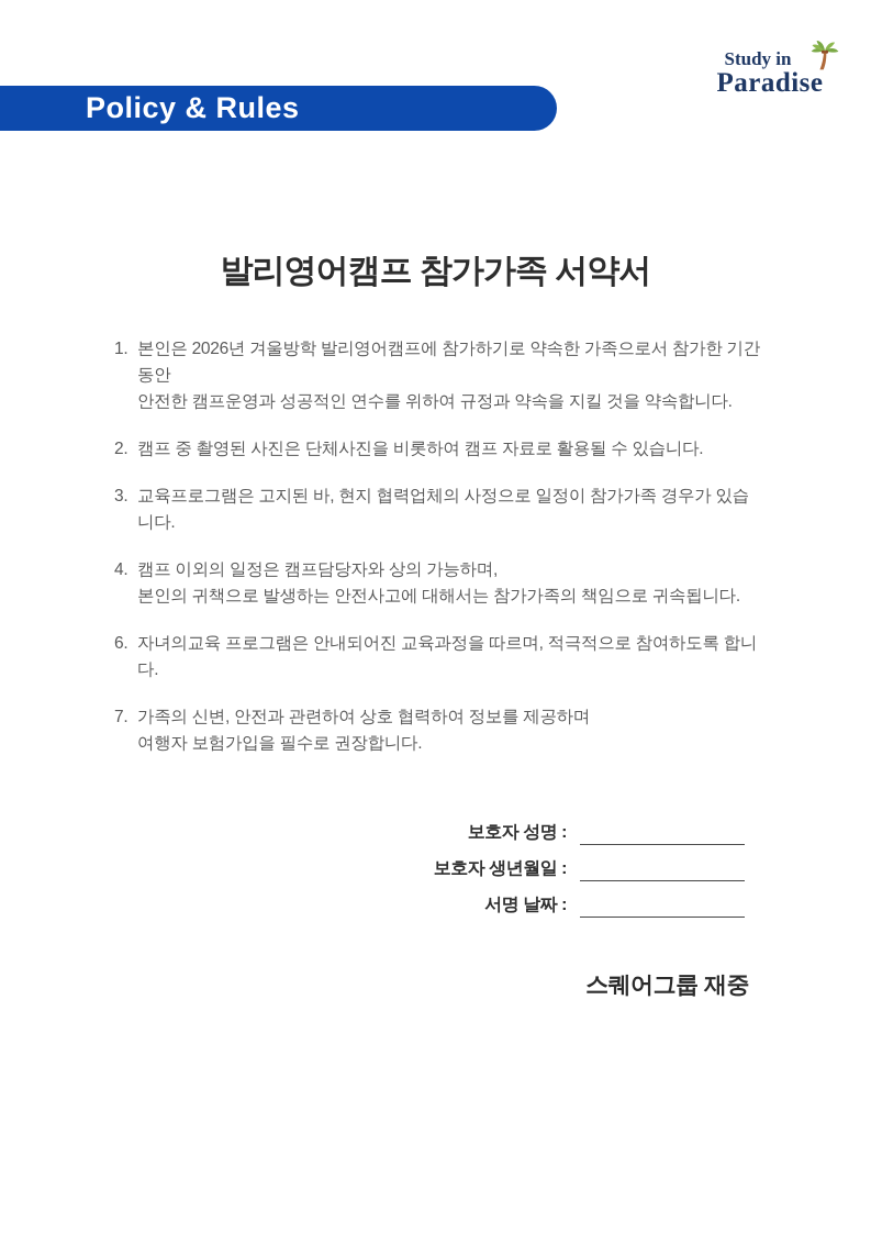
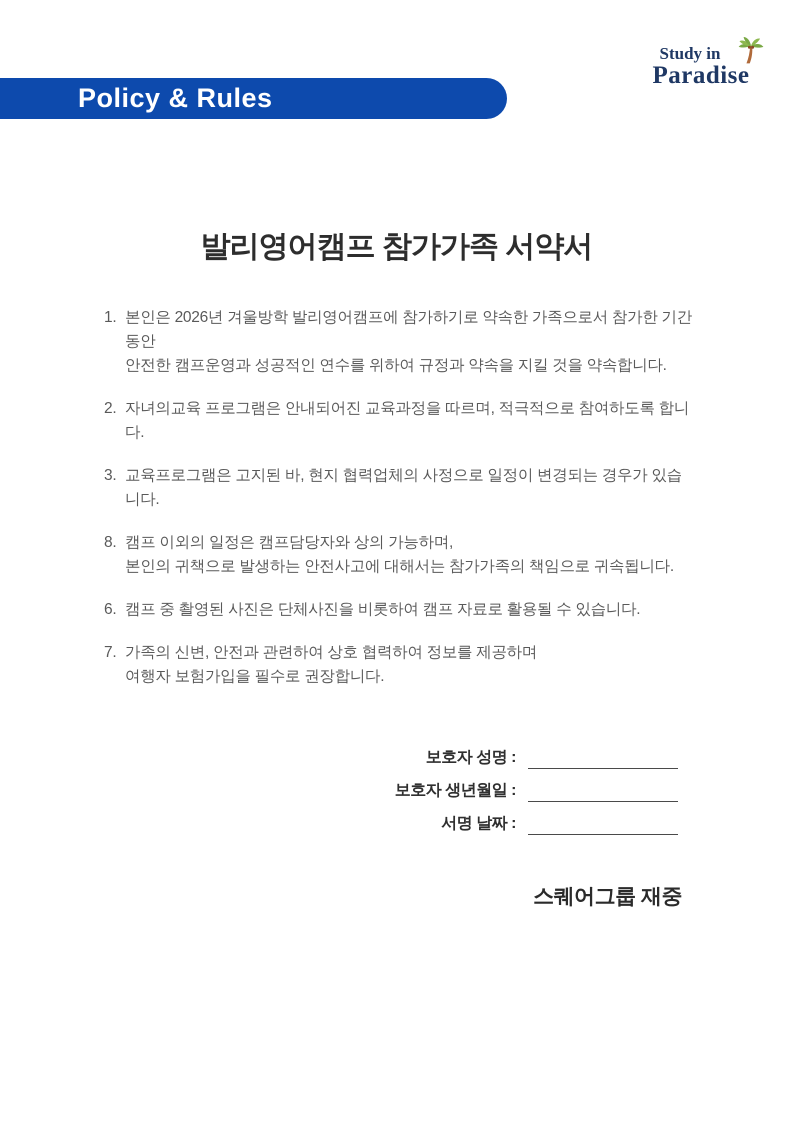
  Policy & Rules
  Study in
  Paradise
  발리영어캠프 참가가족 서약서
  1.
  본인은 2026년 겨울방학 발리영어캠프에 참가하기로 약속한 가족으로서 참가한 기간동안
  안전한 캠프운영과 성공적인 연수를 위하여 규정과 약속을 지킬 것을 약속합니다.
  2.
- 캠프 중 촬영된 사진은 단체사진을 비롯하여 캠프 자료로 활용될 수 있습니다.
+ 자녀의교육 프로그램은 안내되어진 교육과정을 따르며, 적극적으로 참여하도록 합니다.
  3.
- 교육프로그램은 고지된 바, 현지 협력업체의 사정으로 일정이 참가가족 경우가 있습니다.
+ 교육프로그램은 고지된 바, 현지 협력업체의 사정으로 일정이 변경되는 경우가 있습니다.
- 4.
+ 8.
  캠프 이외의 일정은 캠프담당자와 상의 가능하며,
  본인의 귀책으로 발생하는 안전사고에 대해서는 참가가족의 책임으로 귀속됩니다.
  6.
- 자녀의교육 프로그램은 안내되어진 교육과정을 따르며, 적극적으로 참여하도록 합니다.
+ 캠프 중 촬영된 사진은 단체사진을 비롯하여 캠프 자료로 활용될 수 있습니다.
  7.
  가족의 신변, 안전과 관련하여 상호 협력하여 정보를 제공하며
  여행자 보험가입을 필수로 권장합니다.
  보호자 성명 :
  보호자 생년월일 :
  서명 날짜 :
  스퀘어그룹 재중
